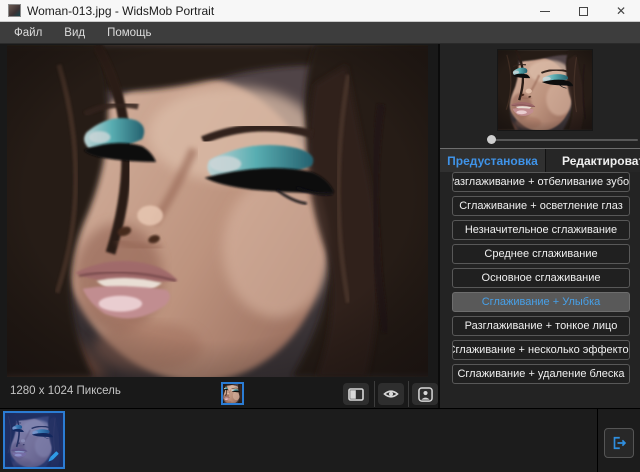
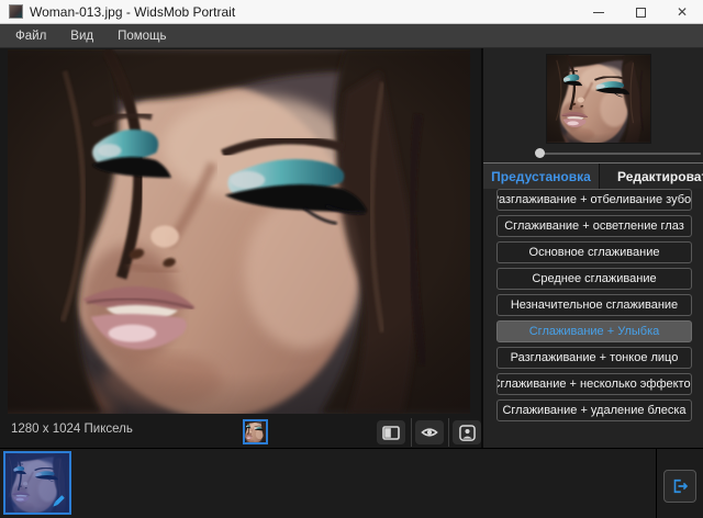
  Woman-013.jpg - WidsMob Portrait
  ✕
  Файл
  Вид
  Помощь
  1280 x 1024 Пиксель
  Предустановка
  Редактирова
  азглаживание + отбеливание зубо
  Сглаживание + осветление глаз
- Незначительное сглаживание
+ Основное сглаживание
  Среднее сглаживание
- Основное сглаживание
+ Незначительное сглаживание
  Сглаживание + Улыбка
  Разглаживание + тонкое лицо
  Сглаживание + несколько эффекто
  Сглаживание + удаление блеска
